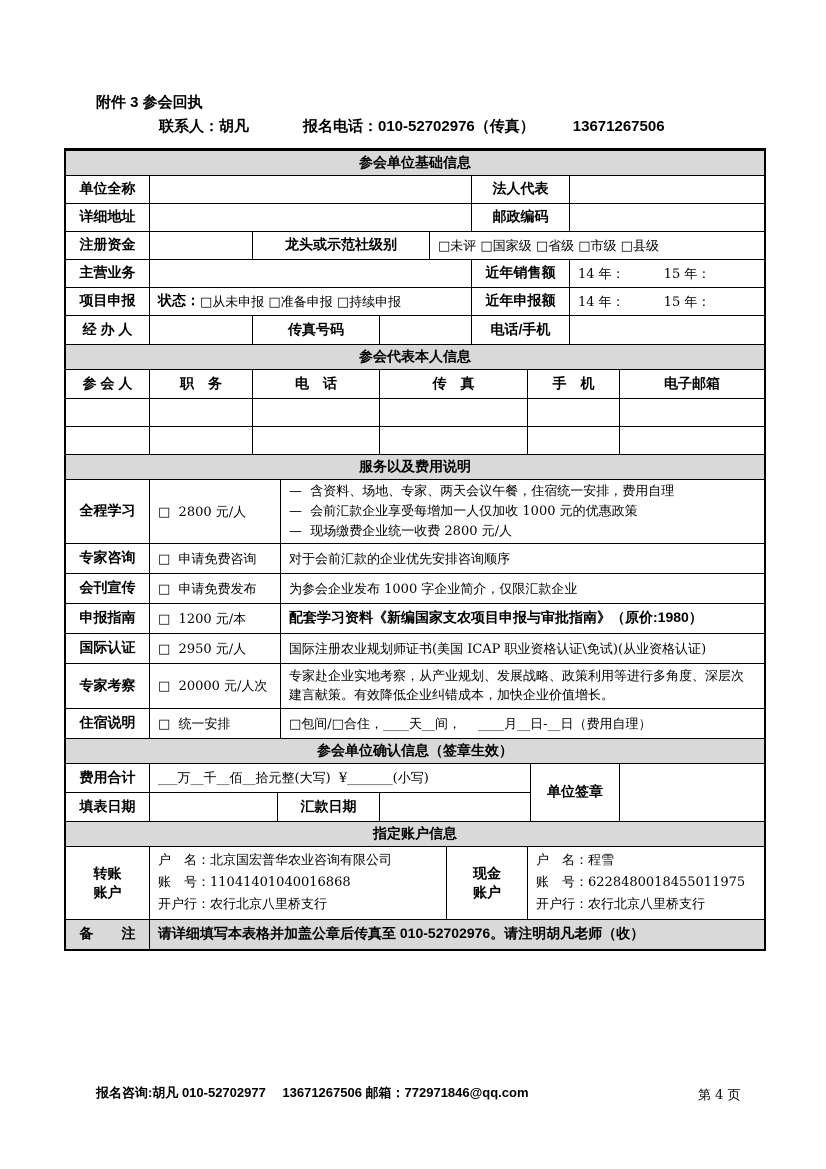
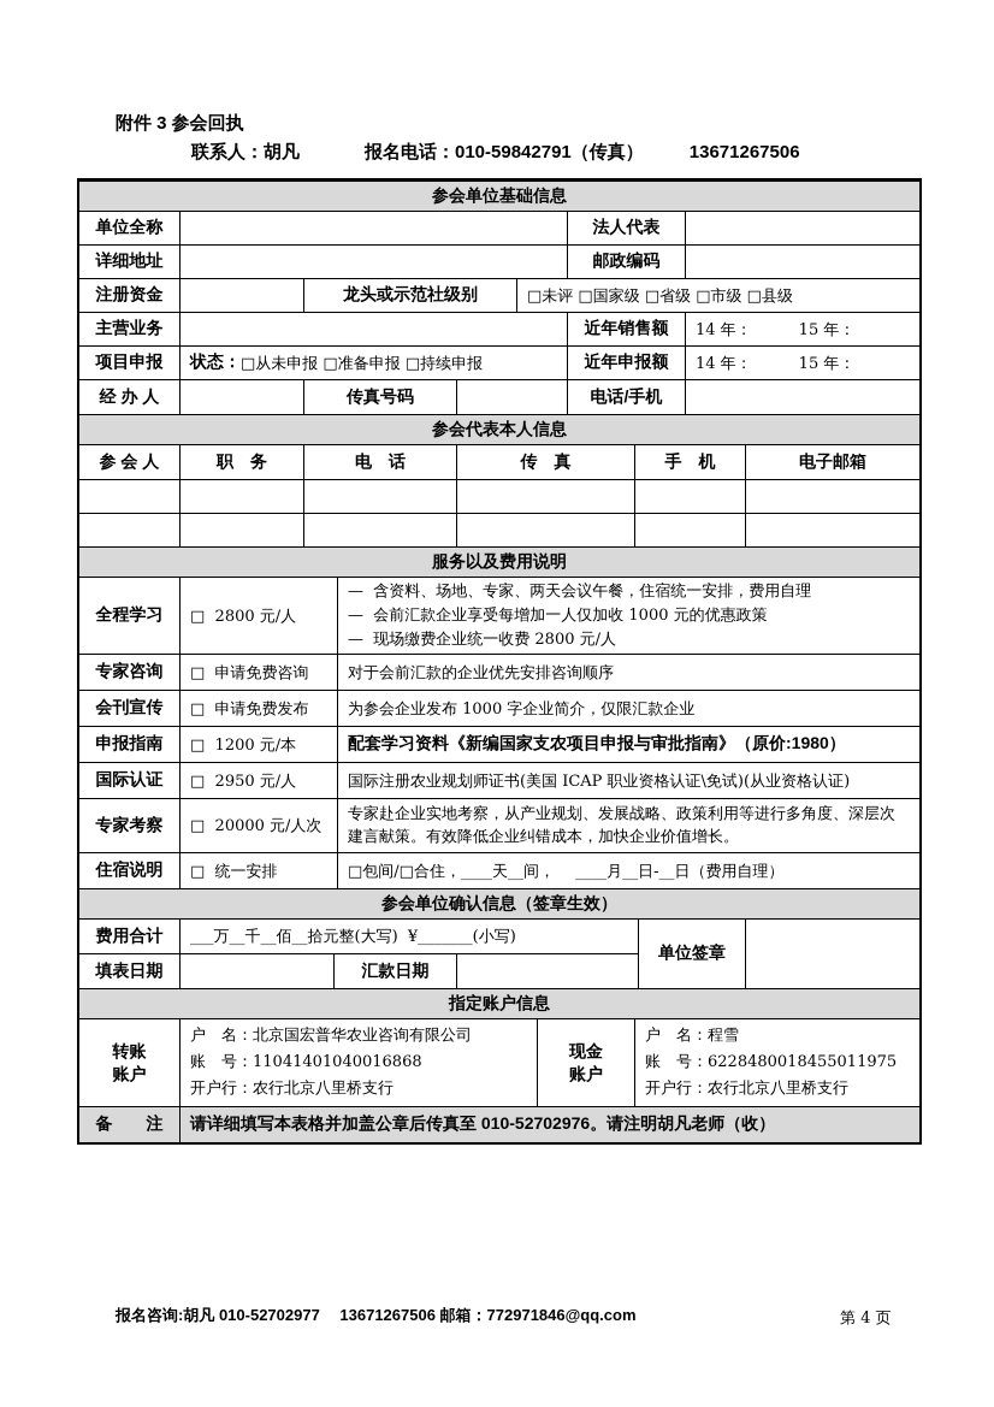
  附件 3 参会回执
  联系人：胡凡
- 报名电话：010-52702976（传真）
+ 报名电话：010-59842791（传真）
  13671267506
  参会单位基础信息
  单位全称
  法人代表
  详细地址
  邮政编码
  注册资金
  龙头或示范社级别
  □未评 □国家级 □省级 □市级 □县级
  主营业务
  近年销售额
  14 年： 15 年：
  项目申报
  状态：
  □从未申报 □准备申报 □持续申报
  近年申报额
  14 年： 15 年：
  经 办 人
  传真号码
  电话/手机
  参会代表本人信息
  参 会 人
  职 务
  电 话
  传 真
  手 机
  电子邮箱
  服务以及费用说明
  全程学习
  □ 2800 元/人
  — 含资料、场地、专家、两天会议午餐，住宿统一安排，费用自理
  — 会前汇款企业享受每增加一人仅加收 1000 元的优惠政策
  — 现场缴费企业统一收费 2800 元/人
  专家咨询
  □ 申请免费咨询
  对于会前汇款的企业优先安排咨询顺序
  会刊宣传
  □ 申请免费发布
  为参会企业发布 1000 字企业简介，仅限汇款企业
  申报指南
  □ 1200 元/本
  配套学习资料《新编国家支农项目申报与审批指南》（原价:1980）
  国际认证
  □ 2950 元/人
  国际注册农业规划师证书(美国 ICAP 职业资格认证\免试)(从业资格认证)
  专家考察
  □ 20000 元/人次
  专家赴企业实地考察，从产业规划、发展战略、政策利用等进行多角度、深层次建言献策。有效降低企业纠错成本，加快企业价值增长。
  住宿说明
  □ 统一安排
  □包间/□合住，____天__间， ____月__日-__日（费用自理）
  参会单位确认信息（签章生效）
  费用合计
  ___万__千__佰__拾元整(大写) ¥_______(小写)
  填表日期
  汇款日期
  单位签章
  指定账户信息
  转账
  账户
  户 名：北京国宏普华农业咨询有限公司
  账 号：11041401040016868
  开户行：农行北京八里桥支行
  现金
  账户
  户 名：程雪
  账 号：6228480018455011975
  开户行：农行北京八里桥支行
  备 注
  请详细填写本表格并加盖公章后传真至 010-52702976。请注明胡凡老师（收）
  报名咨询:胡凡 010-52702977 13671267506 邮箱：772971846@qq.com
  第 4 页
